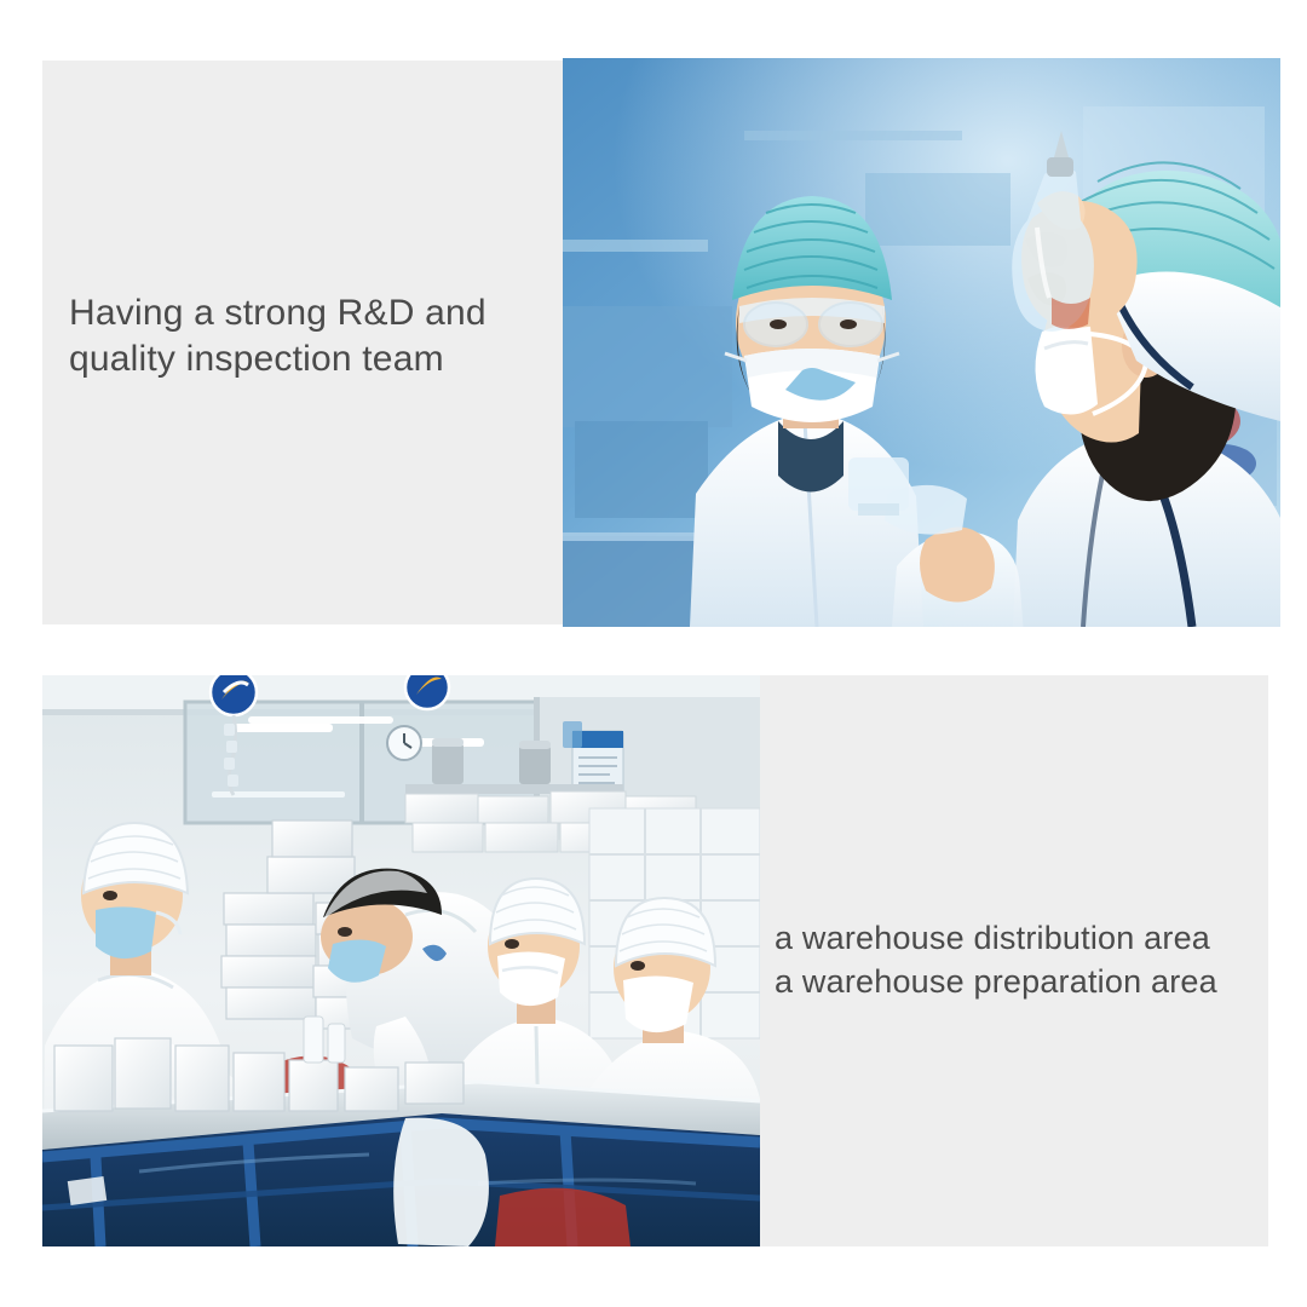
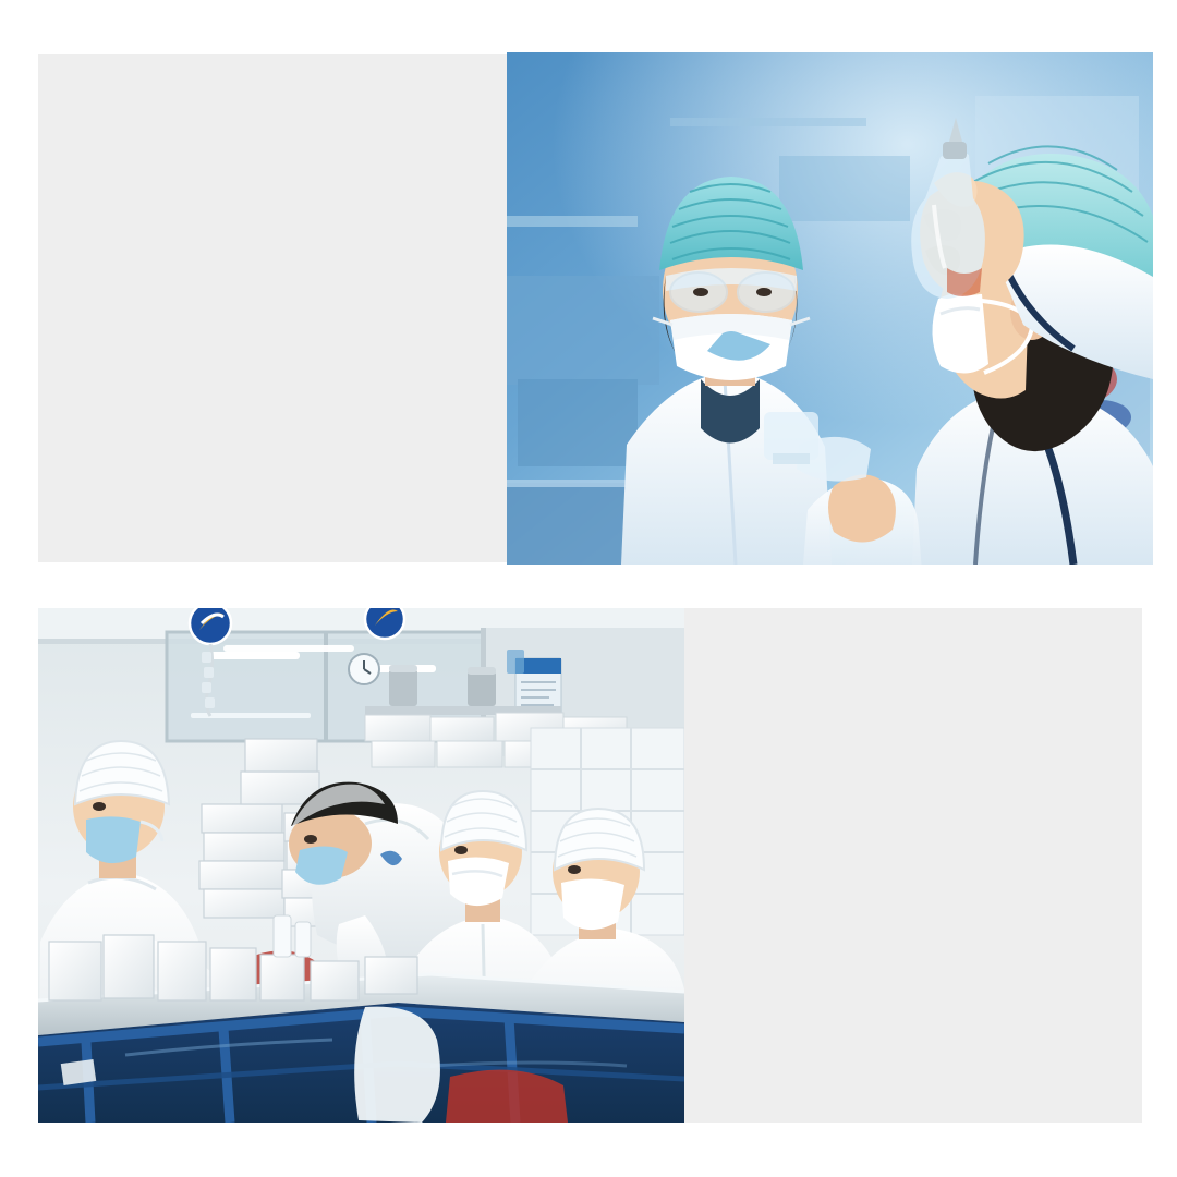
- Having a strong R&D and
- quality inspection team
- a warehouse distribution area
- a warehouse preparation area
